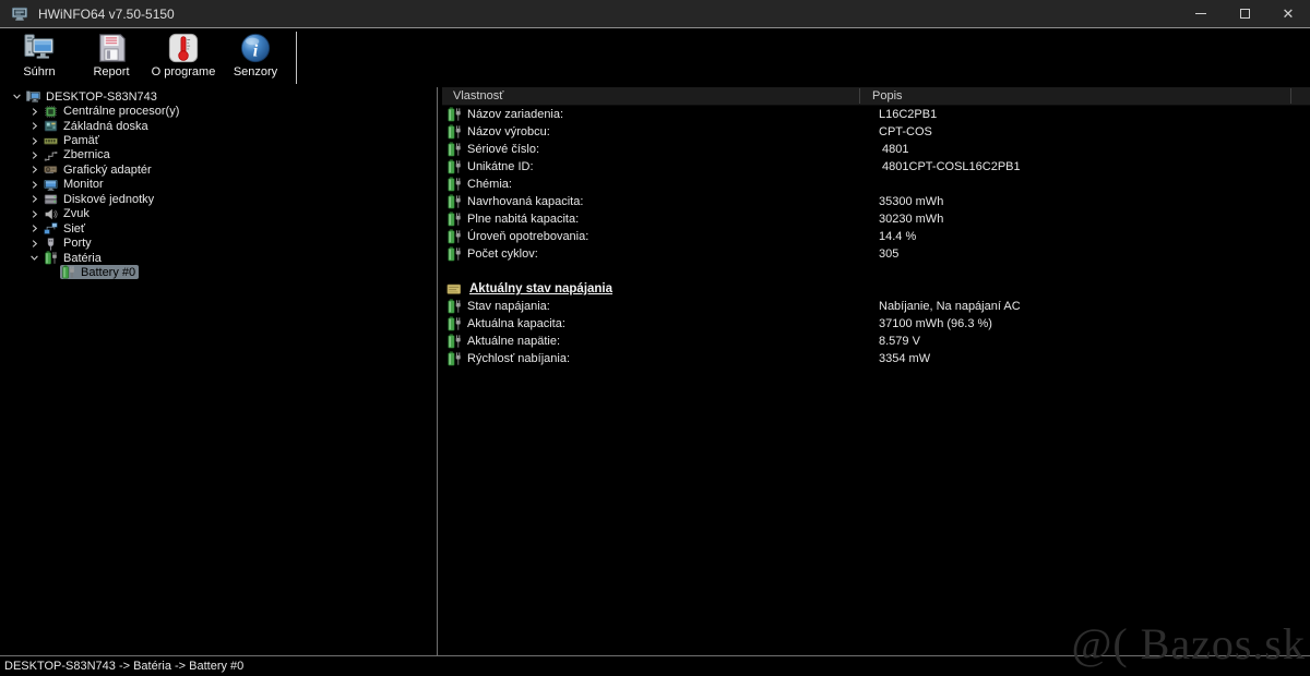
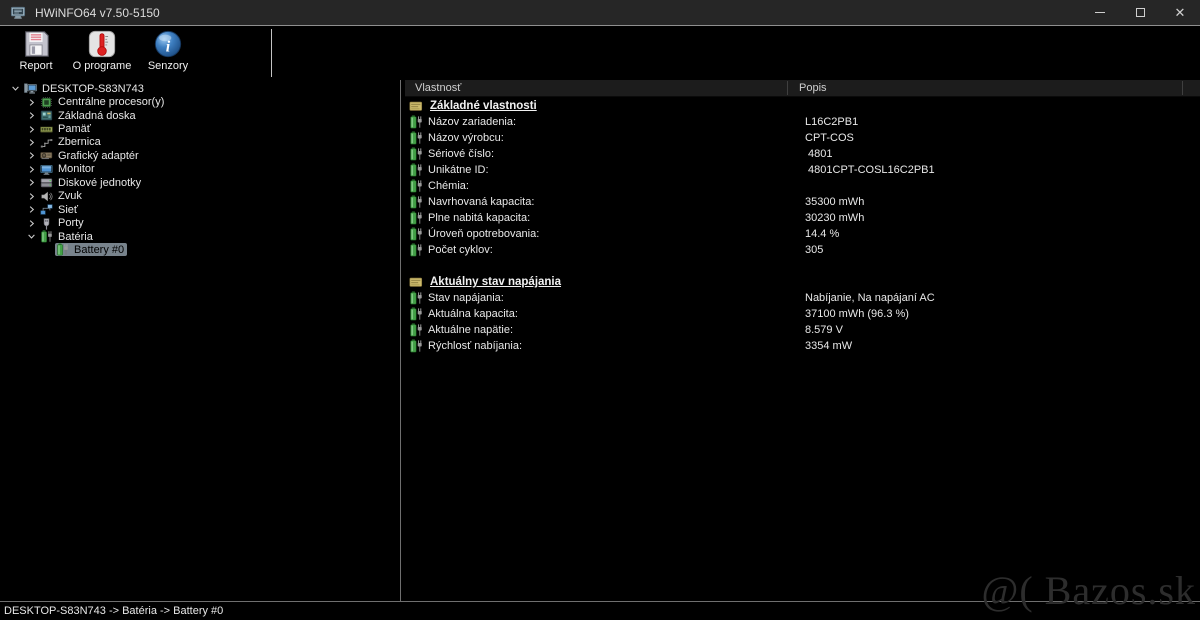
  HWiNFO64 v7.50-5150
  ✕
- Súhrn
  Report
  O programe
  i
  Senzory
  DESKTOP-S83N743
  Centrálne procesor(y)
  Základná doska
  Pamäť
  Zbernica
  Grafický adaptér
  Monitor
  Diskové jednotky
  Zvuk
  Sieť
  Porty
  Batéria
  Battery #0
  Vlastnosť
  Popis
+ Základné vlastnosti
  Názov zariadenia:
  L16C2PB1
  Názov výrobcu:
  CPT-COS
  Sériové číslo:
  4801
  Unikátne ID:
  4801CPT-COSL16C2PB1
  Chémia:
  Navrhovaná kapacita:
  35300 mWh
  Plne nabitá kapacita:
  30230 mWh
  Úroveň opotrebovania:
  14.4 %
  Počet cyklov:
  305
  Aktuálny stav napájania
  Stav napájania:
  Nabíjanie, Na napájaní AC
  Aktuálna kapacita:
  37100 mWh (96.3 %)
  Aktuálne napätie:
  8.579 V
  Rýchlosť nabíjania:
  3354 mW
  DESKTOP-S83N743 -> Batéria -> Battery #0
  @( Bazos.sk
